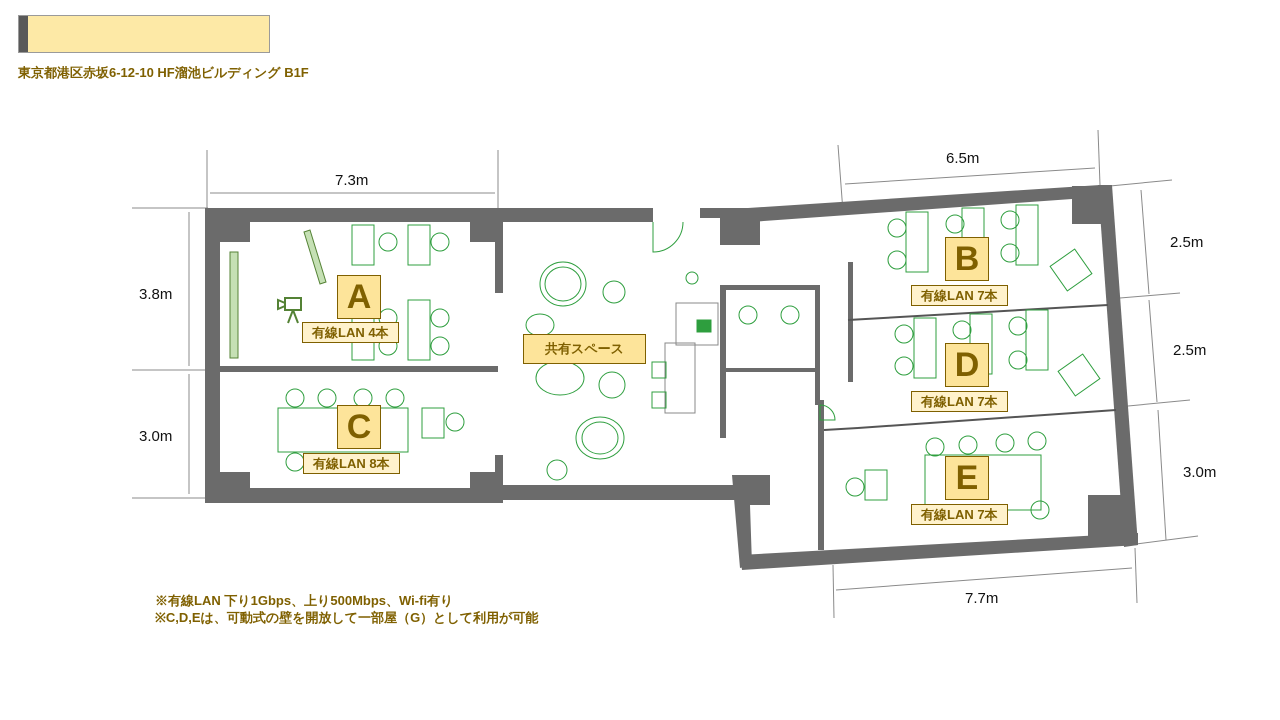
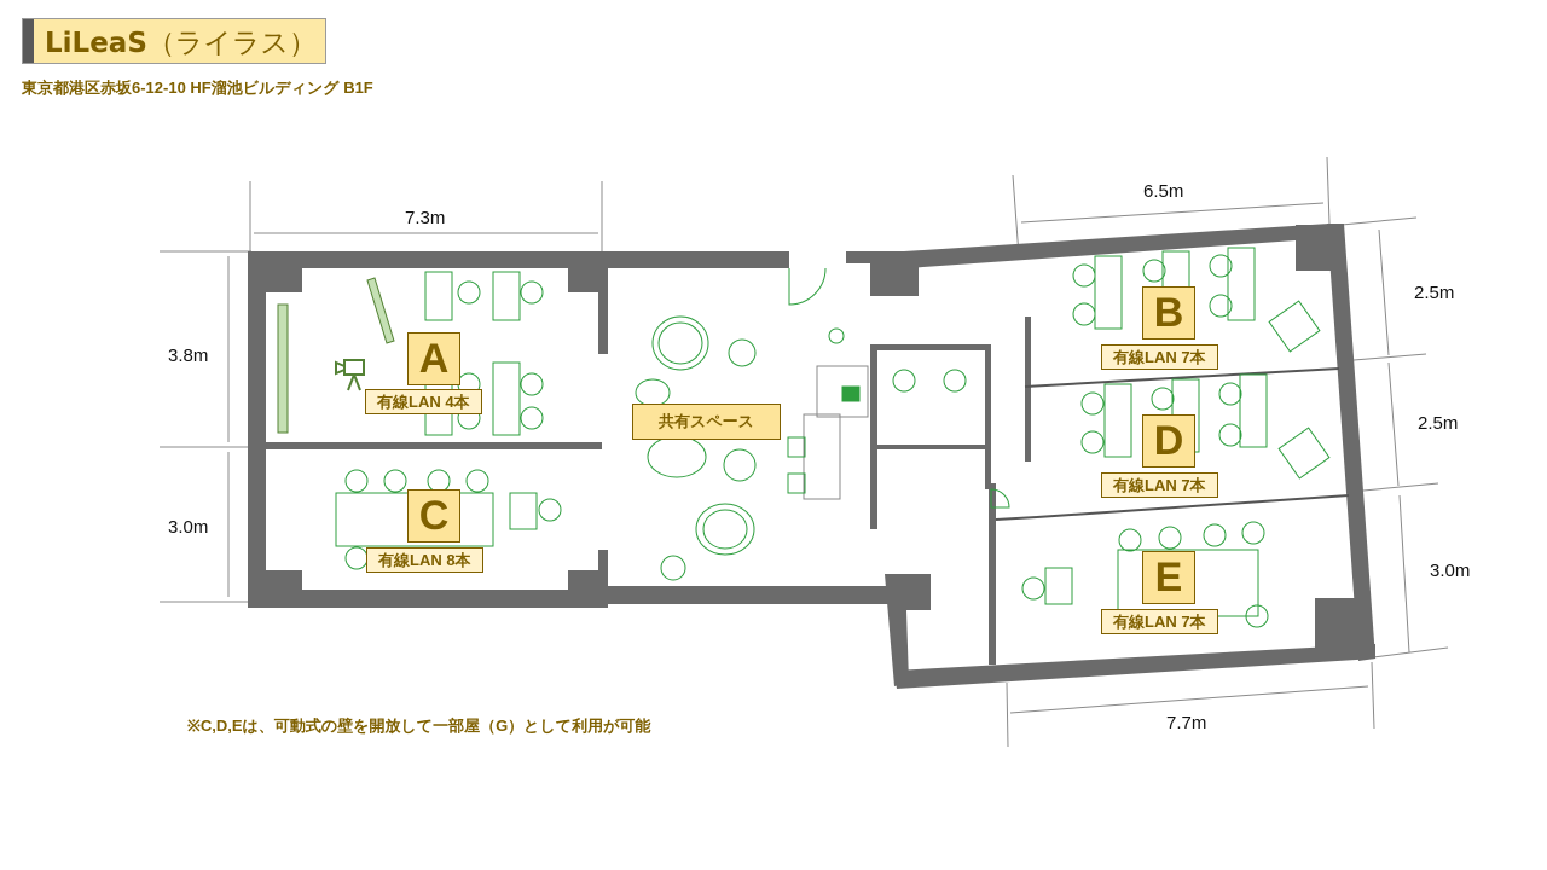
+ LiLeaS（ライラス）
  東京都港区赤坂6-12-10 HF溜池ビルディング B1F
  7.3m
  6.5m
  7.7m
  3.8m
  3.0m
  2.5m
  2.5m
  3.0m
  A
  有線LAN 4本
  C
  有線LAN 8本
  B
  有線LAN 7本
  D
  有線LAN 7本
  E
  有線LAN 7本
  共有スペース
- ※有線LAN 下り1Gbps、上り500Mbps、Wi-fi有り
  ※C,D,Eは、可動式の壁を開放して一部屋（G）として利用が可能
